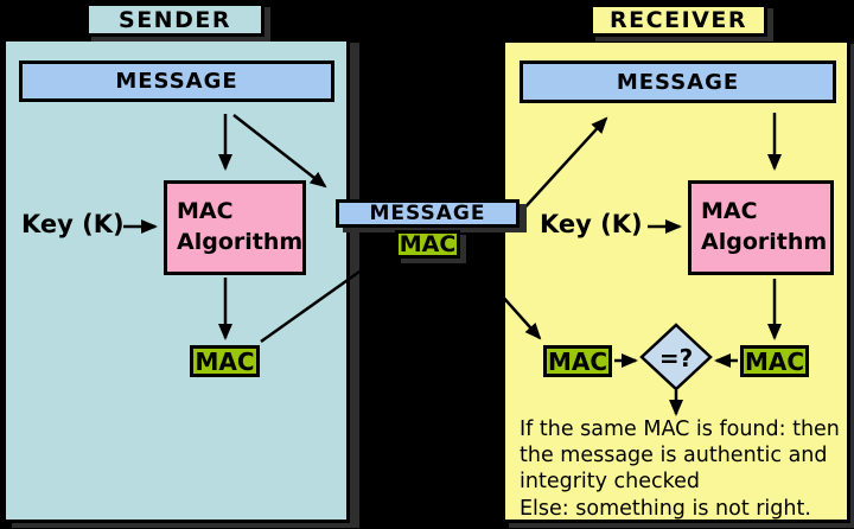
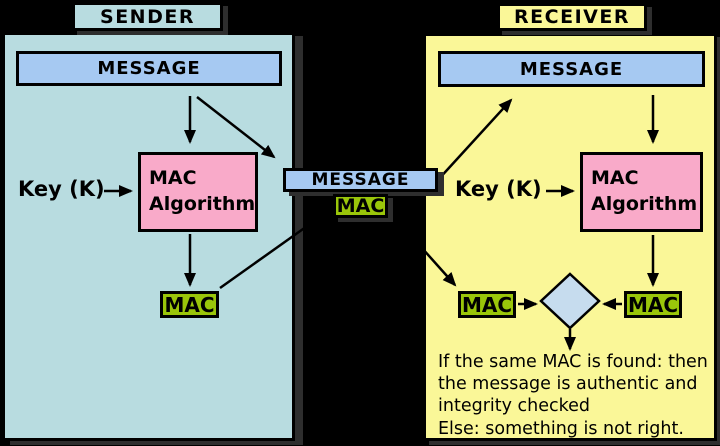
  SENDER
  RECEIVER
  MESSAGE
  MESSAGE
  Key (K)
  Key (K)
  MAC
  Algorithm
  MAC
  Algorithm
  MAC
  MESSAGE
  MAC
  MAC
  MAC
- =?
  If the same MAC is found: then
  the message is authentic and
  integrity checked
  Else: something is not right.
